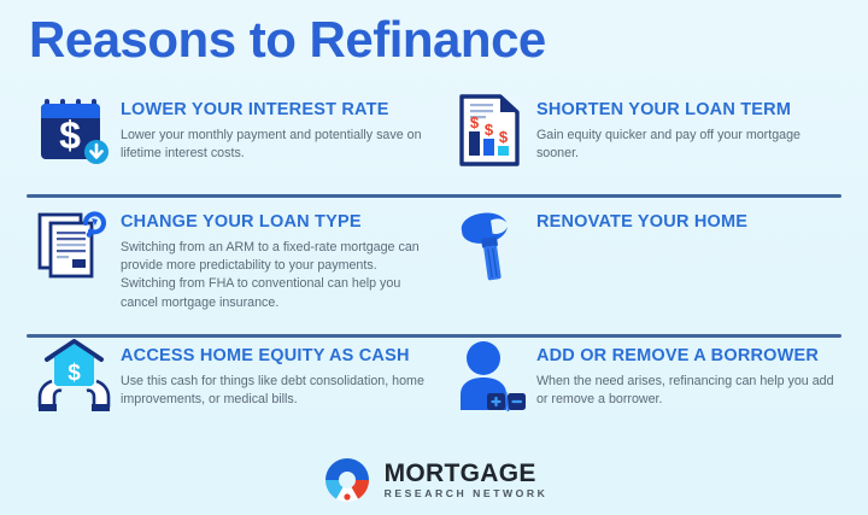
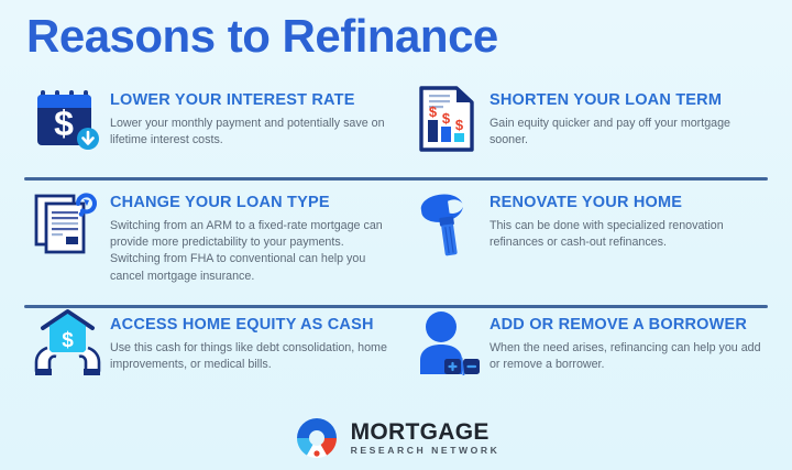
  Reasons to Refinance
  $
  LOWER YOUR INTEREST RATE
  Lower your monthly payment and potentially save on lifetime interest costs.
  $
  $
  $
  SHORTEN YOUR LOAN TERM
  Gain equity quicker and pay off your mortgage sooner.
  CHANGE YOUR LOAN TYPE
  Switching from an ARM to a fixed-rate mortgage can provide more predictability to your payments. Switching from FHA to conventional can help you cancel mortgage insurance.
  RENOVATE YOUR HOME
+ This can be done with specialized renovation refinances or cash-out refinances.
  $
  ACCESS HOME EQUITY AS CASH
  Use this cash for things like debt consolidation, home improvements, or medical bills.
  ADD OR REMOVE A BORROWER
  When the need arises, refinancing can help you add or remove a borrower.
  MORTGAGE
  RESEARCH NETWORK
